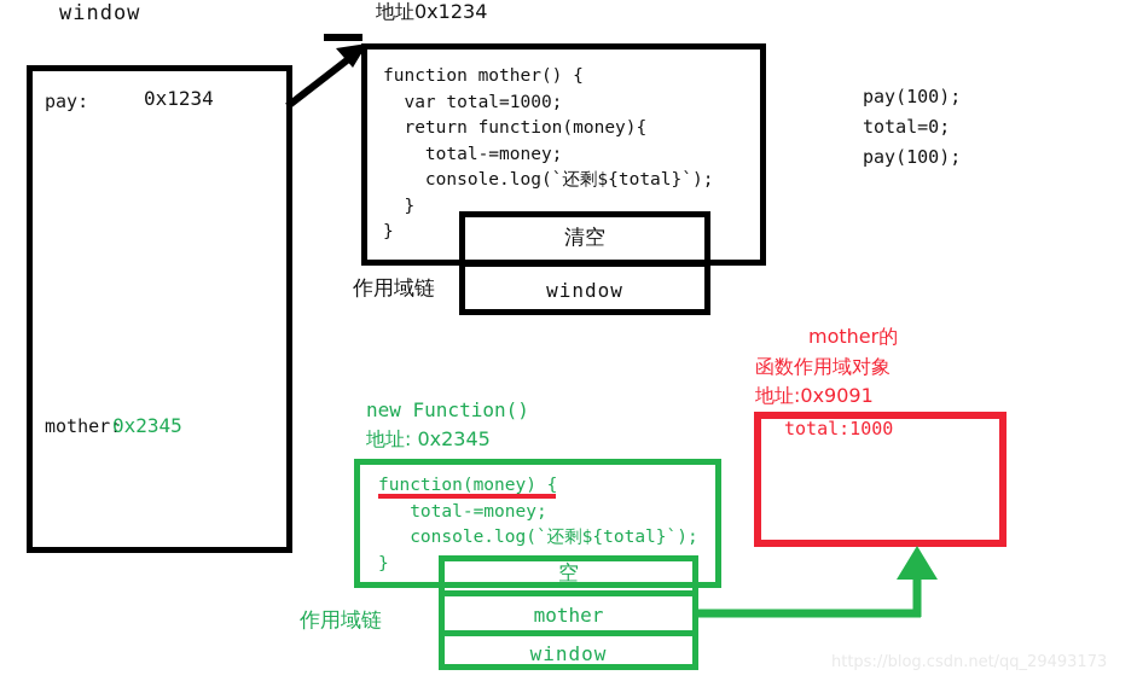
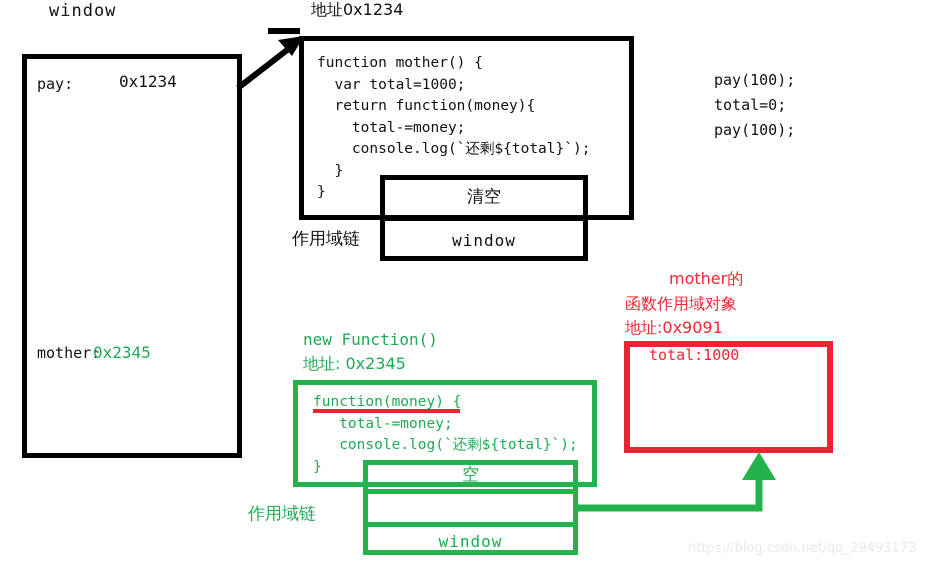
  window
  地址0x1234
  pay:
  0x1234
  mother:
  0x2345
  function mother() {
  var total=1000;
  return function(money){
  total-=money;
  console.log(`还剩${total}`);
  }
  }
  作用域链
  清空
  window
  pay(100);
  total=0;
  pay(100);
  mother的
  函数作用域对象
  地址:0x9091
  total:1000
  new Function()
  地址: 0x2345
  function(money) {
  total-=money;
  console.log(`还剩${total}`);
  }
  作用域链
  空
- mother
  window
